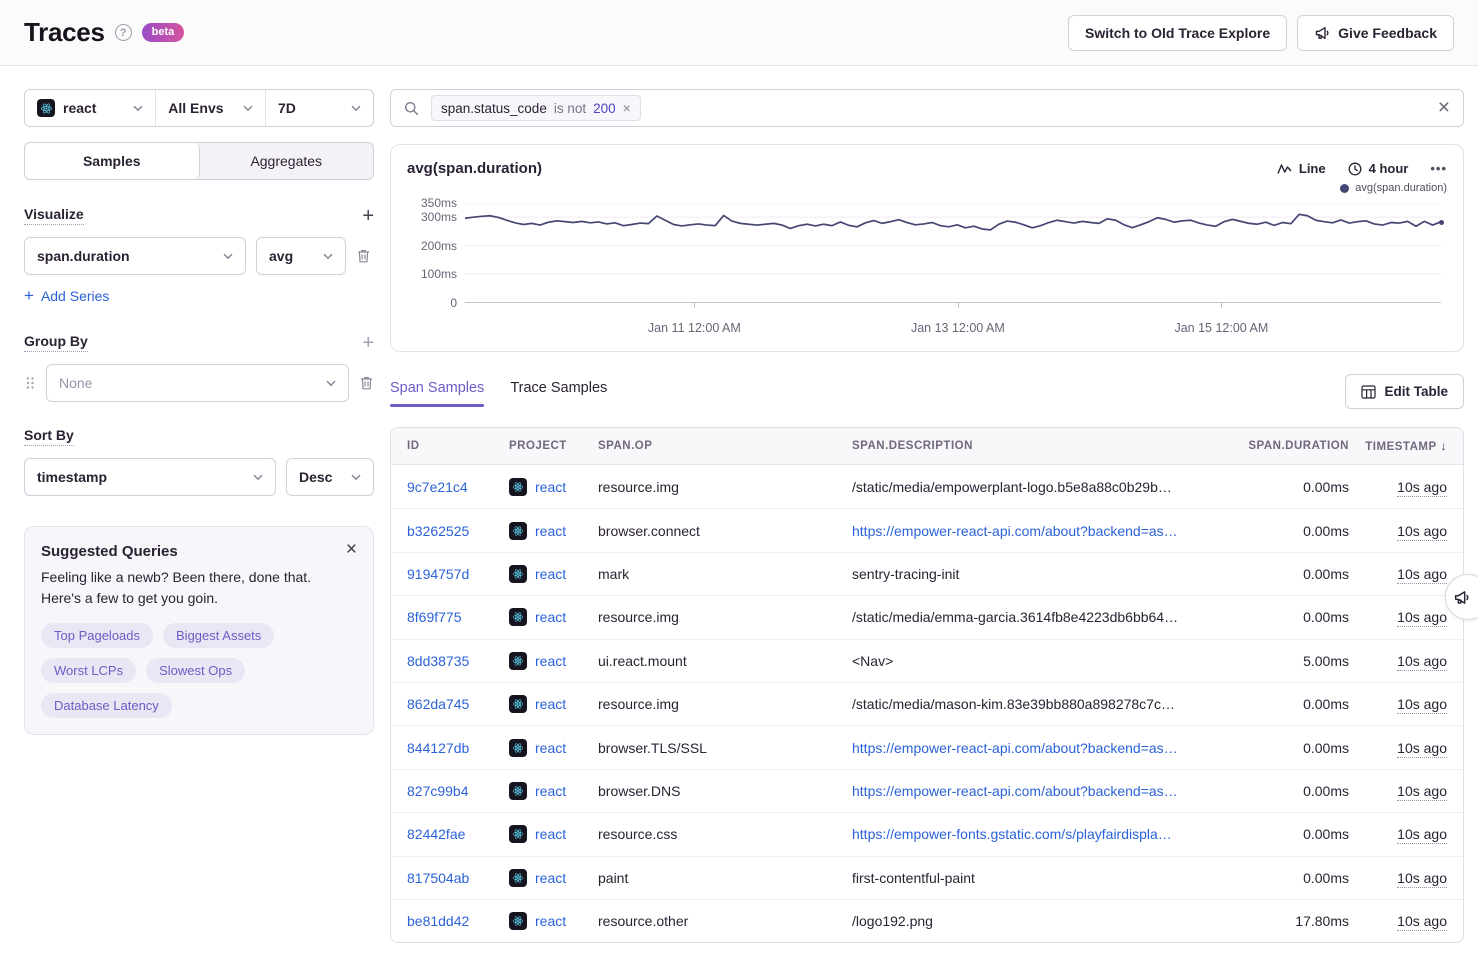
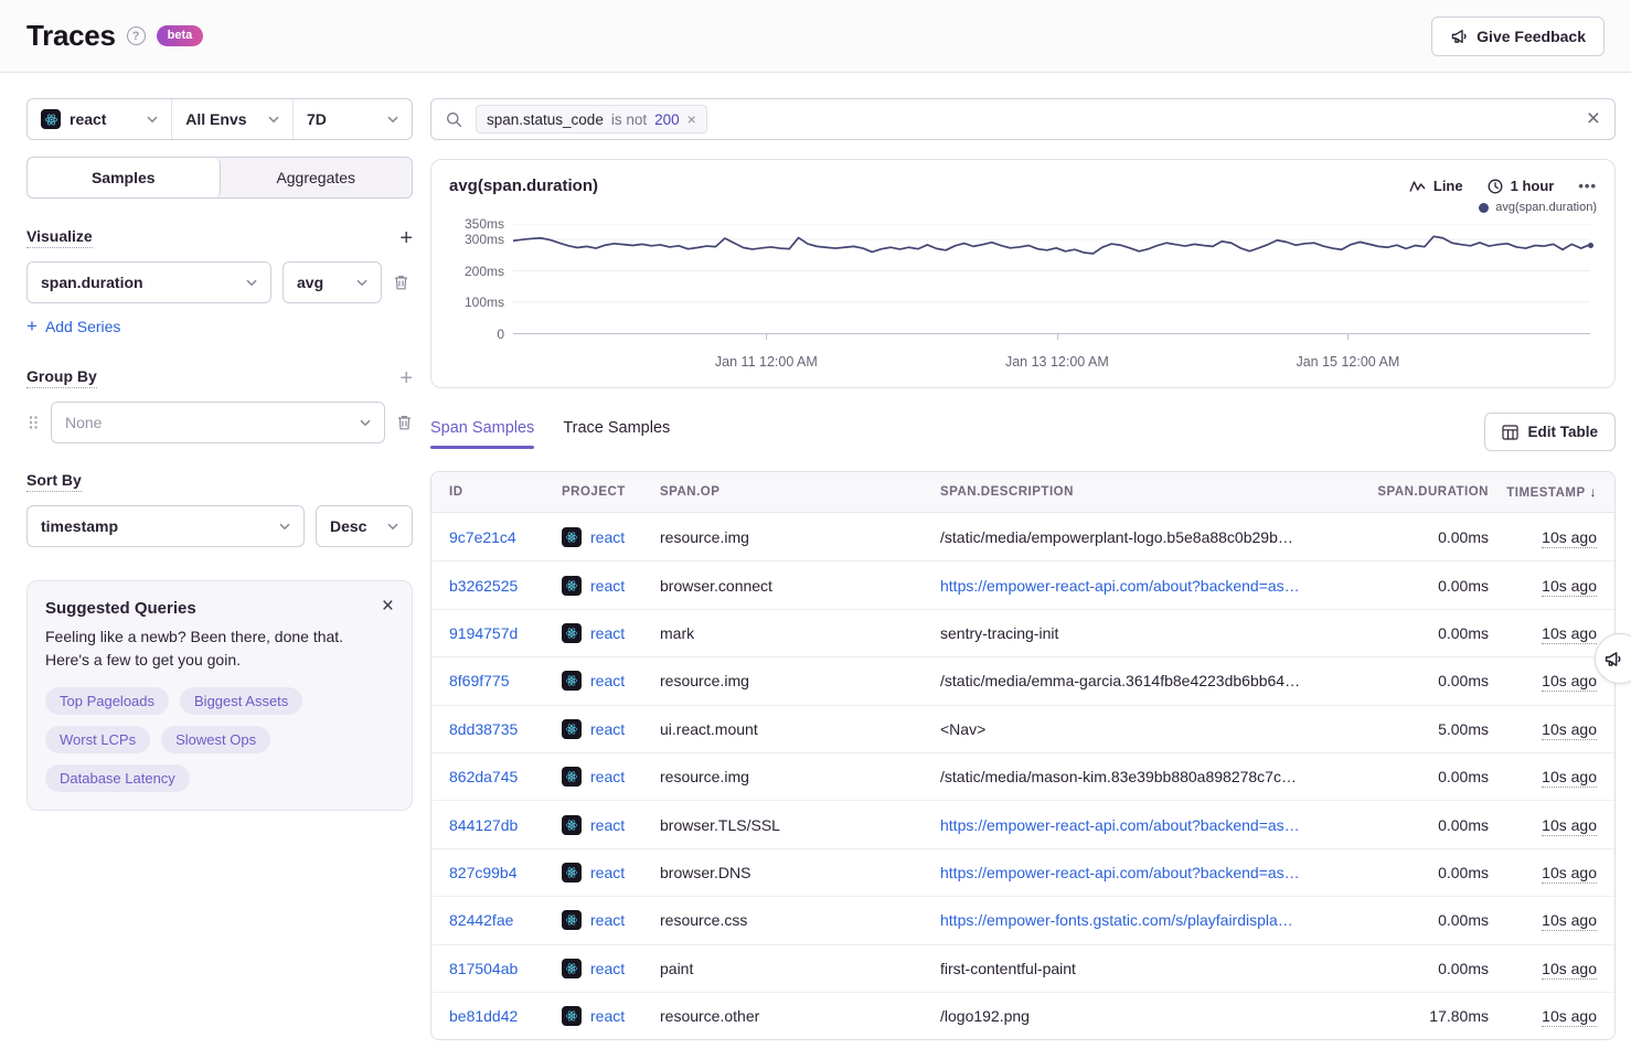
  Traces
  ?
  beta
- Switch to Old Trace Explore
  Give Feedback
  react
  All Envs
  7D
  Samples
  Aggregates
  Visualize
  +
  span.duration
  avg
  +
  Add Series
  Group By
  +
  None
  Sort By
  timestamp
  Desc
  Suggested Queries
  ×
  Feeling like a newb? Been there, done that. Here's a few to get you goin.
  Top Pageloads
  Biggest Assets
  Worst LCPs
  Slowest Ops
  Database Latency
  span.status_code
  is not
  200
  ×
  ×
  avg(span.duration)
  Line
- 4 hour
+ 1 hour
  •••
  avg(span.duration)
  0
  100ms
  200ms
  300ms
  350ms
  Jan 11 12:00 AM
  Jan 13 12:00 AM
  Jan 15 12:00 AM
  Span Samples
  Trace Samples
  Edit Table
  ID
  PROJECT
  SPAN.OP
  SPAN.DESCRIPTION
  SPAN.DURATION
  TIMESTAMP ↓
  9c7e21c4
  react
  resource.img
  /static/media/empowerplant-logo.b5e8a88c0b29b…
  0.00ms
  10s ago
  b3262525
  react
  browser.connect
  https://empower-react-api.com/about?backend=as…
  0.00ms
  10s ago
  9194757d
  react
  mark
  sentry-tracing-init
  0.00ms
  10s ago
  8f69f775
  react
  resource.img
  /static/media/emma-garcia.3614fb8e4223db6bb64…
  0.00ms
  10s ago
  8dd38735
  react
  ui.react.mount
  <Nav>
  5.00ms
  10s ago
  862da745
  react
  resource.img
  /static/media/mason-kim.83e39bb880a898278c7c…
  0.00ms
  10s ago
  844127db
  react
  browser.TLS/SSL
  https://empower-react-api.com/about?backend=as…
  0.00ms
  10s ago
  827c99b4
  react
  browser.DNS
  https://empower-react-api.com/about?backend=as…
  0.00ms
  10s ago
  82442fae
  react
  resource.css
  https://empower-fonts.gstatic.com/s/playfairdispla…
  0.00ms
  10s ago
  817504ab
  react
  paint
  first-contentful-paint
  0.00ms
  10s ago
  be81dd42
  react
  resource.other
  /logo192.png
  17.80ms
  10s ago
